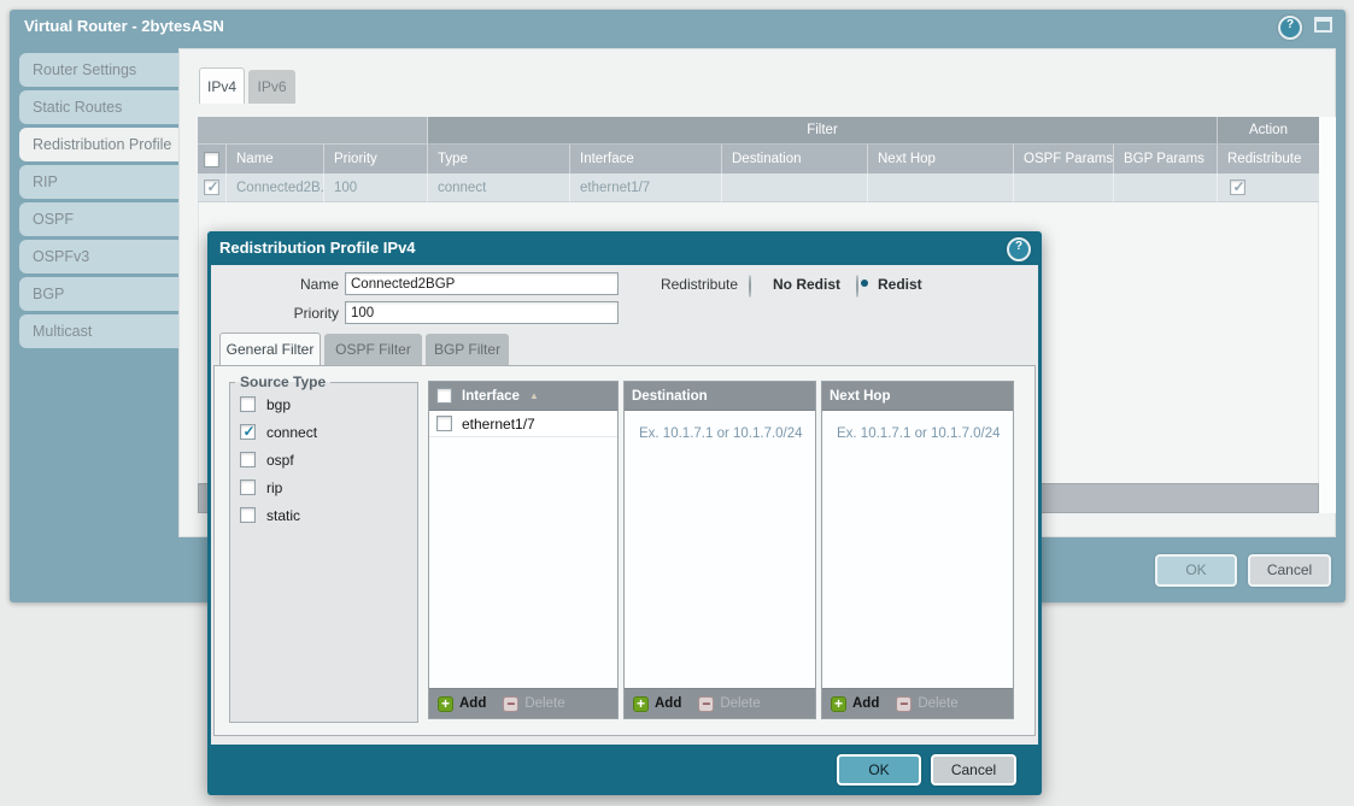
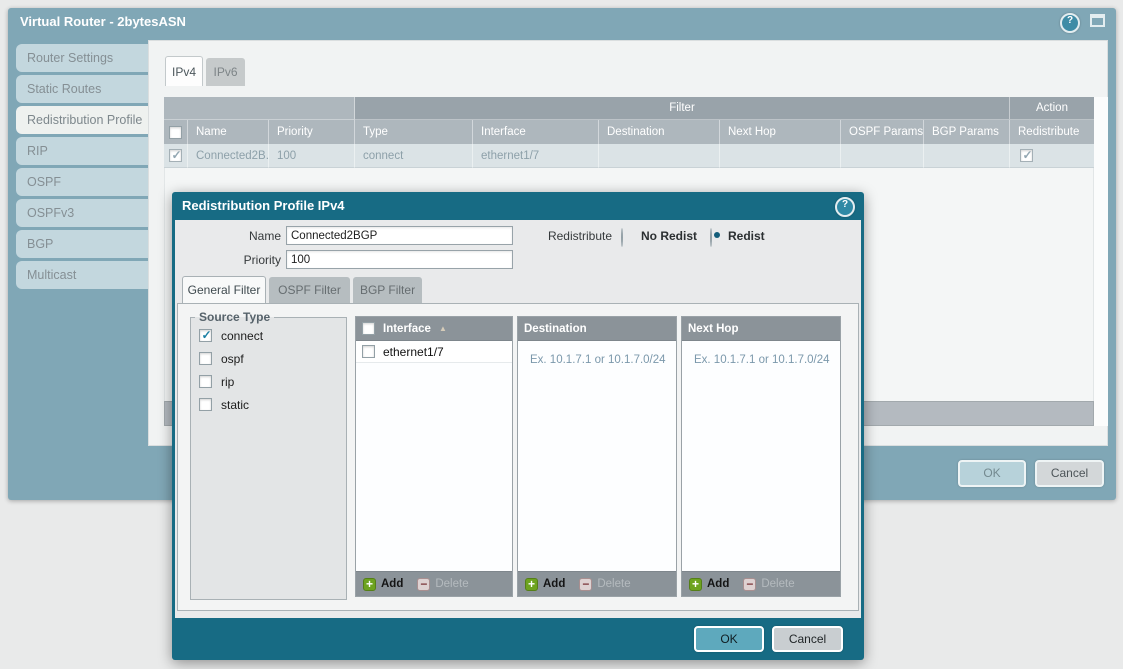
  Virtual Router - 2bytesASN
  ?
  Router Settings
  Static Routes
  Redistribution Profile
  RIP
  OSPF
  OSPFv3
  BGP
  Multicast
  IPv4
  IPv6
  Filter
  Action
  Name
  Priority
  Type
  Interface
  Destination
  Next Hop
  OSPF Params
  BGP Params
  Redistribute
  Connected2B.
  100
  connect
  ethernet1/7
  OK
  Cancel
  Redistribution Profile IPv4
  ?
  Name
  Connected2BGP
  Priority
  100
  Redistribute
  No Redist
  Redist
  General Filter
  OSPF Filter
  BGP Filter
  Source Type
- bgp
  connect
  ospf
  rip
  static
  Interface
  ▲
  ethernet1/7
  +
  Add
  −
  Delete
  Destination
  Ex. 10.1.7.1 or 10.1.7.0/24
  +
  Add
  −
  Delete
  Next Hop
  Ex. 10.1.7.1 or 10.1.7.0/24
  +
  Add
  −
  Delete
  OK
  Cancel
